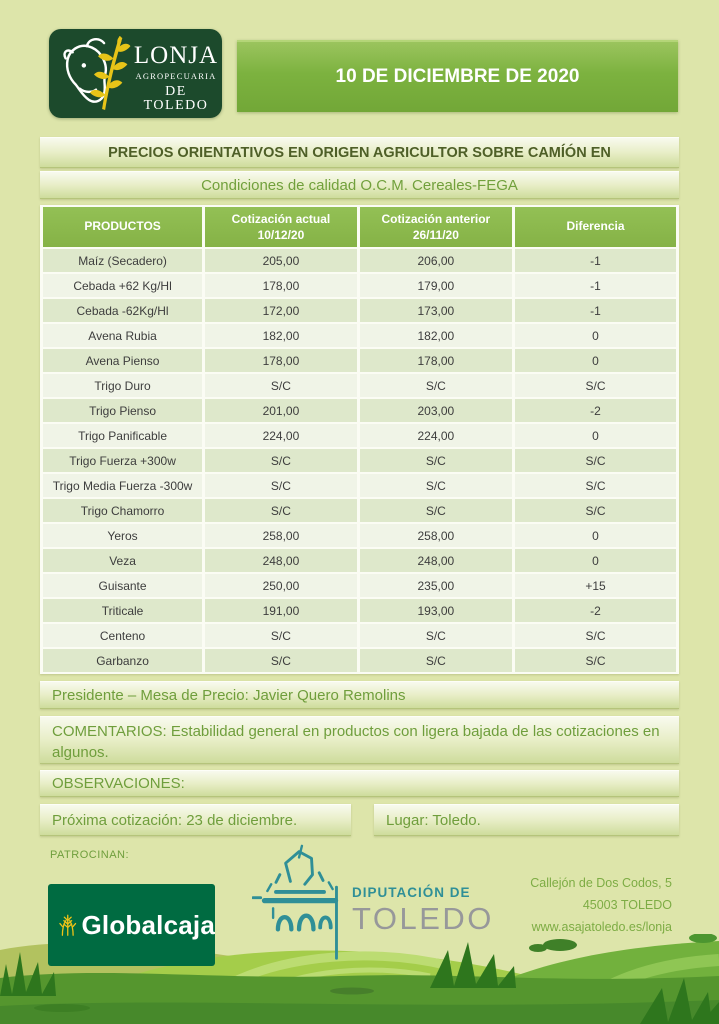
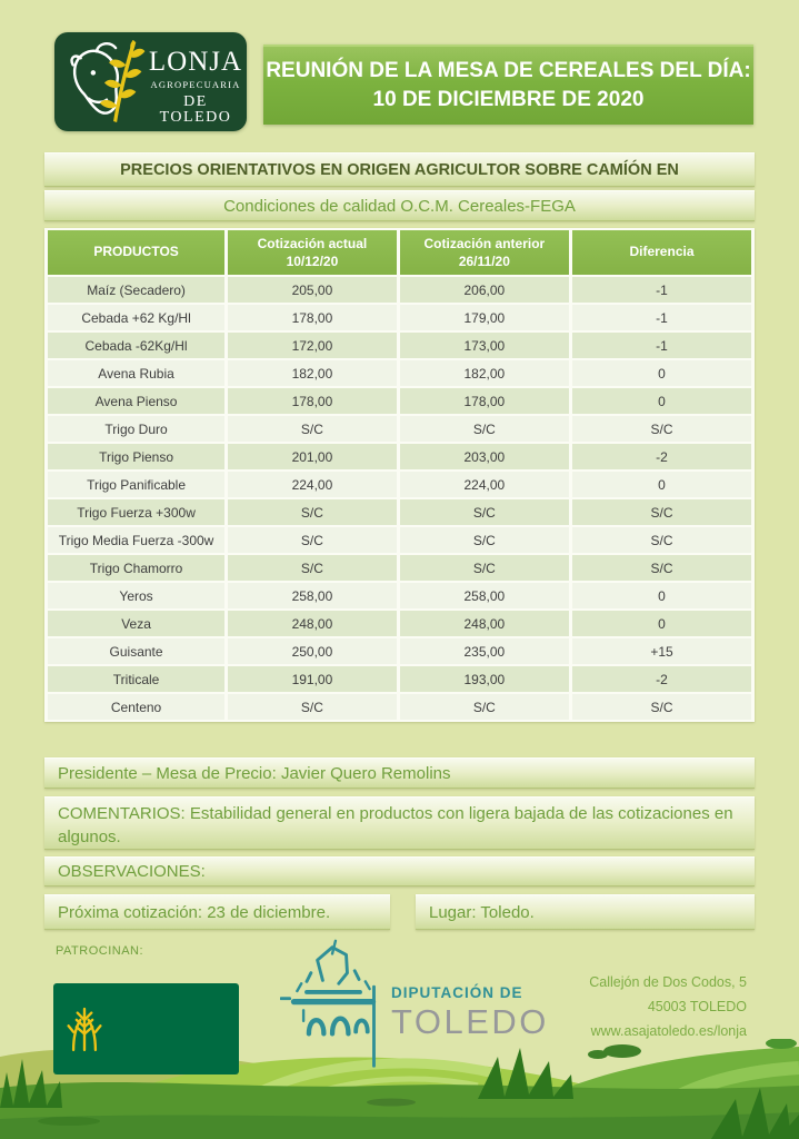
  LONJA
  AGROPECUARIA
  DE TOLEDO
+ REUNIÓN DE LA MESA DE CEREALES DEL DÍA:
  10 DE DICIEMBRE DE 2020
  PRECIOS ORIENTATIVOS EN ORIGEN AGRICULTOR SOBRE CAMÍÓN EN
  Condiciones de calidad O.C.M. Cereales-FEGA
  PRODUCTOS	Cotización actual 10/12/20	Cotización anterior 26/11/20	Diferencia
  Maíz (Secadero)	205,00	206,00	-1
  Cebada +62 Kg/Hl	178,00	179,00	-1
  Cebada -62Kg/Hl	172,00	173,00	-1
  Avena Rubia	182,00	182,00	0
  Avena Pienso	178,00	178,00	0
  Trigo Duro	S/C	S/C	S/C
  Trigo Pienso	201,00	203,00	-2
  Trigo Panificable	224,00	224,00	0
  Trigo Fuerza +300w	S/C	S/C	S/C
  Trigo Media Fuerza -300w	S/C	S/C	S/C
  Trigo Chamorro	S/C	S/C	S/C
  Yeros	258,00	258,00	0
  Veza	248,00	248,00	0
  Guisante	250,00	235,00	+15
  Triticale	191,00	193,00	-2
  Centeno	S/C	S/C	S/C
- Garbanzo	S/C	S/C	S/C
  Presidente – Mesa de Precio: Javier Quero Remolins
  COMENTARIOS: Estabilidad general en productos con ligera bajada de las cotizaciones en algunos.
  OBSERVACIONES:
  Próxima cotización: 23 de diciembre.
  Lugar: Toledo.
  PATROCINAN:
- Globalcaja
  DIPUTACIÓN DE
  TOLEDO
  Callejón de Dos Codos, 5
  45003 TOLEDO
  www.asajatoledo.es/lonja
